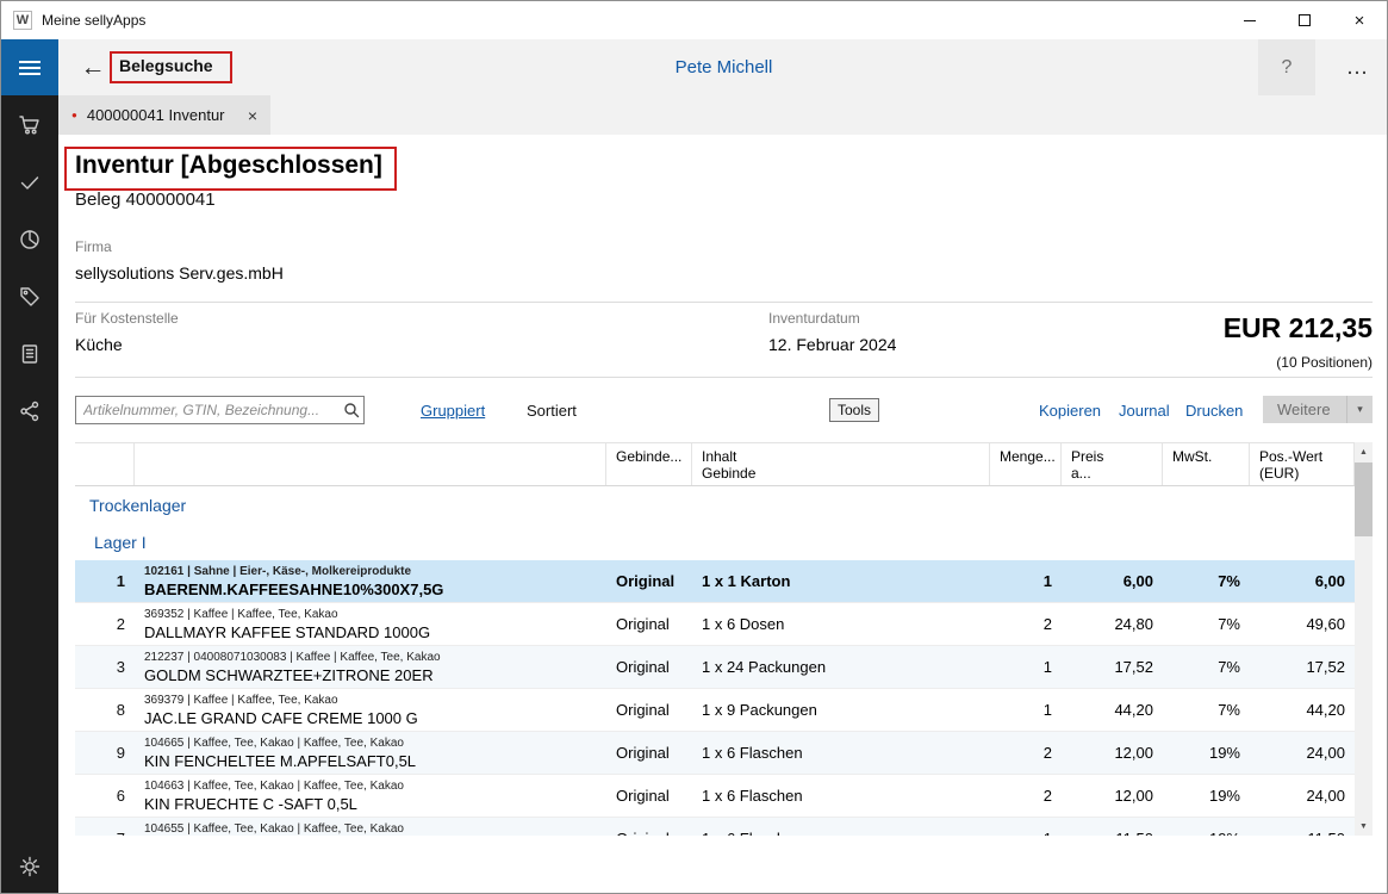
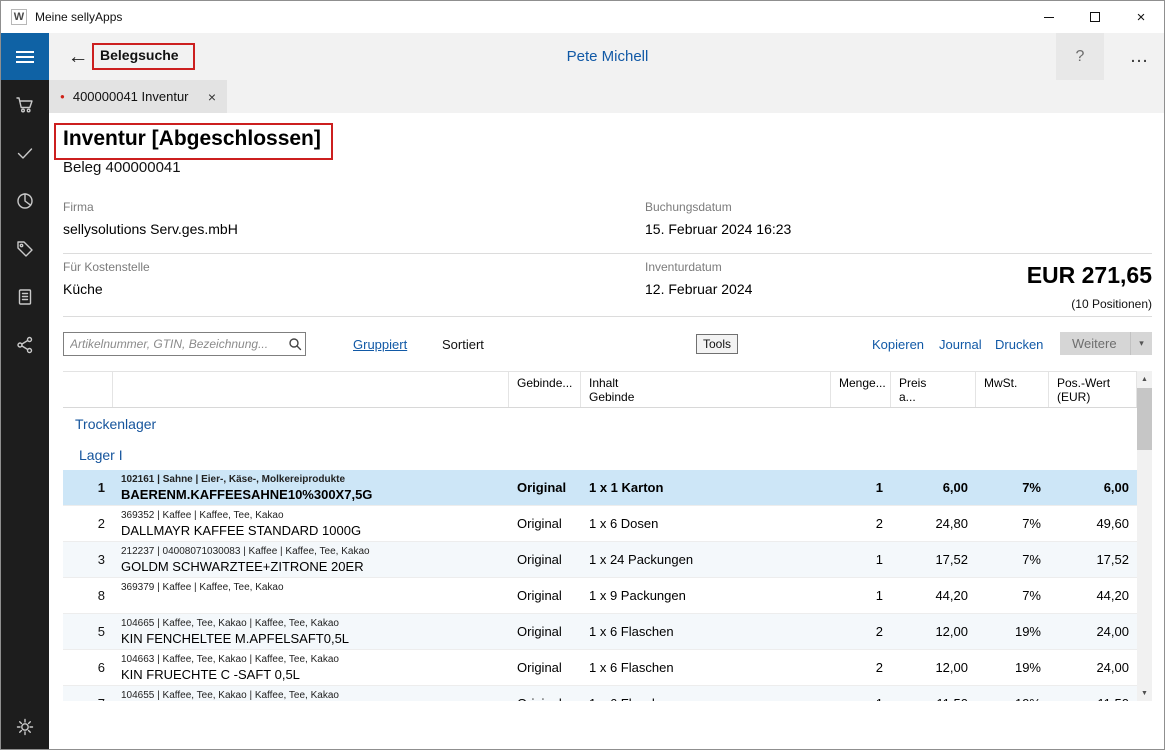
  W
  Meine sellyApps
  ×
  ←
  Belegsuche
  Pete Michell
  ?
  …
  ●
  400000041 Inventur
  ×
  Inventur [Abgeschlossen]
  Beleg 400000041
  Firma
  sellysolutions Serv.ges.mbH
+ Buchungsdatum
+ 15. Februar 2024 16:23
  Für Kostenstelle
  Küche
  Inventurdatum
  12. Februar 2024
- EUR 212,35
+ EUR 271,65
  (10 Positionen)
  Artikelnummer, GTIN, Bezeichnung...
  Gruppiert
  Sortiert
  Tools
  Kopieren
  Journal
  Drucken
  Weitere
  ▾
  Gebinde...
  Inhalt
  Gebinde
  Menge...
  Preis
  a...
  MwSt.
  Pos.-Wert
  (EUR)
  Trockenlager
  Lager I
  1
  102161 | Sahne | Eier-, Käse-, Molkereiprodukte
  BAERENM.KAFFEESAHNE10%300X7,5G
  Original
  1 x 1 Karton
  1
  6,00
  7%
  6,00
  2
  369352 | Kaffee | Kaffee, Tee, Kakao
  DALLMAYR KAFFEE STANDARD 1000G
  Original
  1 x 6 Dosen
  2
  24,80
  7%
  49,60
  3
  212237 | 04008071030083 | Kaffee | Kaffee, Tee, Kakao
  GOLDM SCHWARZTEE+ZITRONE 20ER
  Original
  1 x 24 Packungen
  1
  17,52
  7%
  17,52
  8
  369379 | Kaffee | Kaffee, Tee, Kakao
- JAC.LE GRAND CAFE CREME 1000 G
  Original
  1 x 9 Packungen
  1
  44,20
  7%
  44,20
- 9
+ 5
  104665 | Kaffee, Tee, Kakao | Kaffee, Tee, Kakao
  KIN FENCHELTEE M.APFELSAFT0,5L
  Original
  1 x 6 Flaschen
  2
  12,00
  19%
  24,00
  6
  104663 | Kaffee, Tee, Kakao | Kaffee, Tee, Kakao
  KIN FRUECHTE C -SAFT 0,5L
  Original
  1 x 6 Flaschen
  2
  12,00
  19%
  24,00
  104655 | Kaffee, Tee, Kakao | Kaffee, Tee, Kakao
